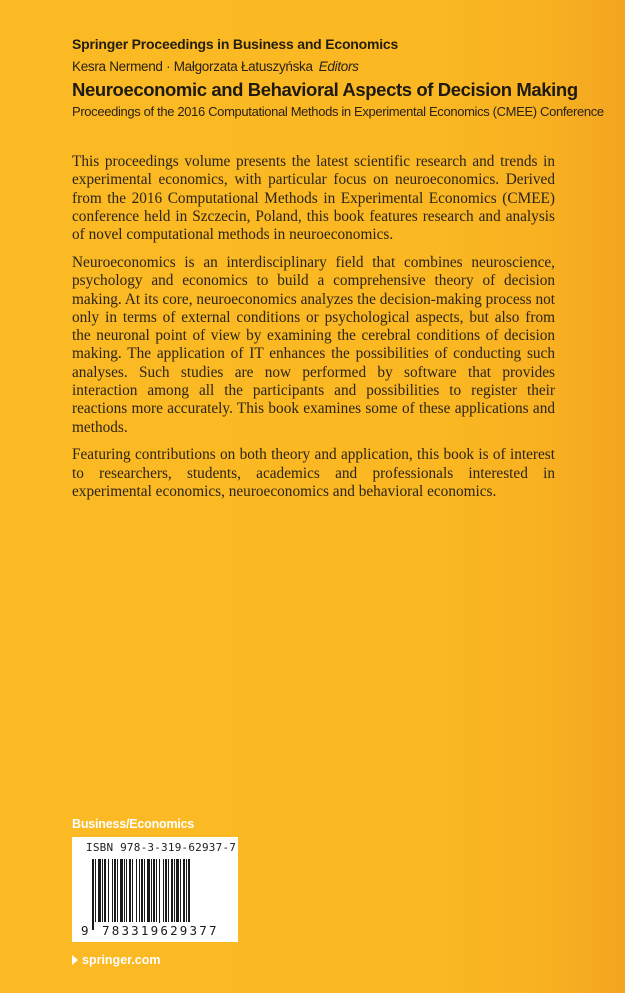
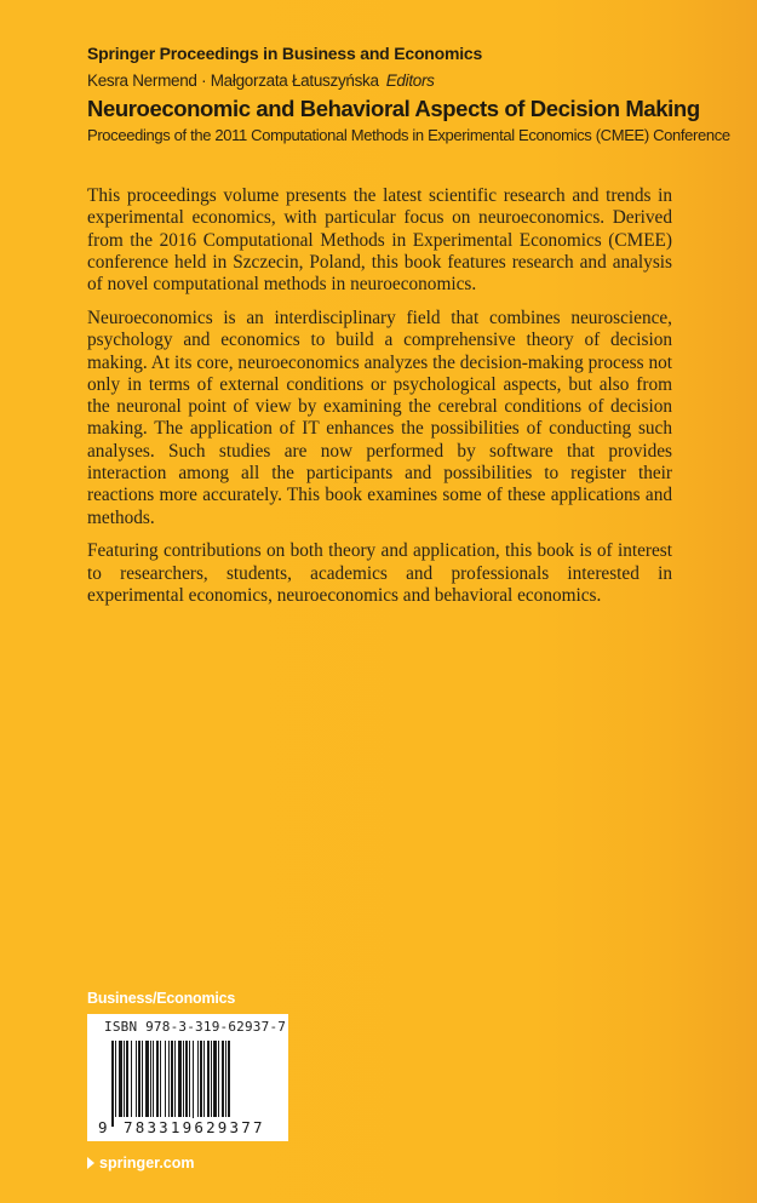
  Springer Proceedings in Business and Economics
  Kesra Nermend · Małgorzata Łatuszyńska Editors
  Neuroeconomic and Behavioral Aspects of Decision Making
- Proceedings of the 2016 Computational Methods in Experimental Economics (CMEE) Conference
+ Proceedings of the 2011 Computational Methods in Experimental Economics (CMEE) Conference
  This proceedings volume presents the latest scientific research and trends in experimental economics, with particular focus on neuroeconomics. Derived from the 2016 Computational Methods in Experimental Economics (CMEE) conference held in Szczecin, Poland, this book features research and analysis of novel computational methods in neuroeconomics.
  Neuroeconomics is an interdisciplinary field that combines neuroscience, psychology and economics to build a comprehensive theory of decision making. At its core, neuroeconomics analyzes the decision-making process not only in terms of external conditions or psychological aspects, but also from the neuronal point of view by examining the cerebral conditions of decision making. The application of IT enhances the possibilities of conducting such analyses. Such studies are now performed by software that provides interaction among all the participants and possibilities to register their reactions more accurately. This book examines some of these applications and methods.
  Featuring contributions on both theory and application, this book is of interest to researchers, students, academics and professionals interested in experimental economics, neuroeconomics and behavioral economics.
  Business/Economics
  ISBN 978-3-319-62937-7
  9
  783319629377
  springer.com
